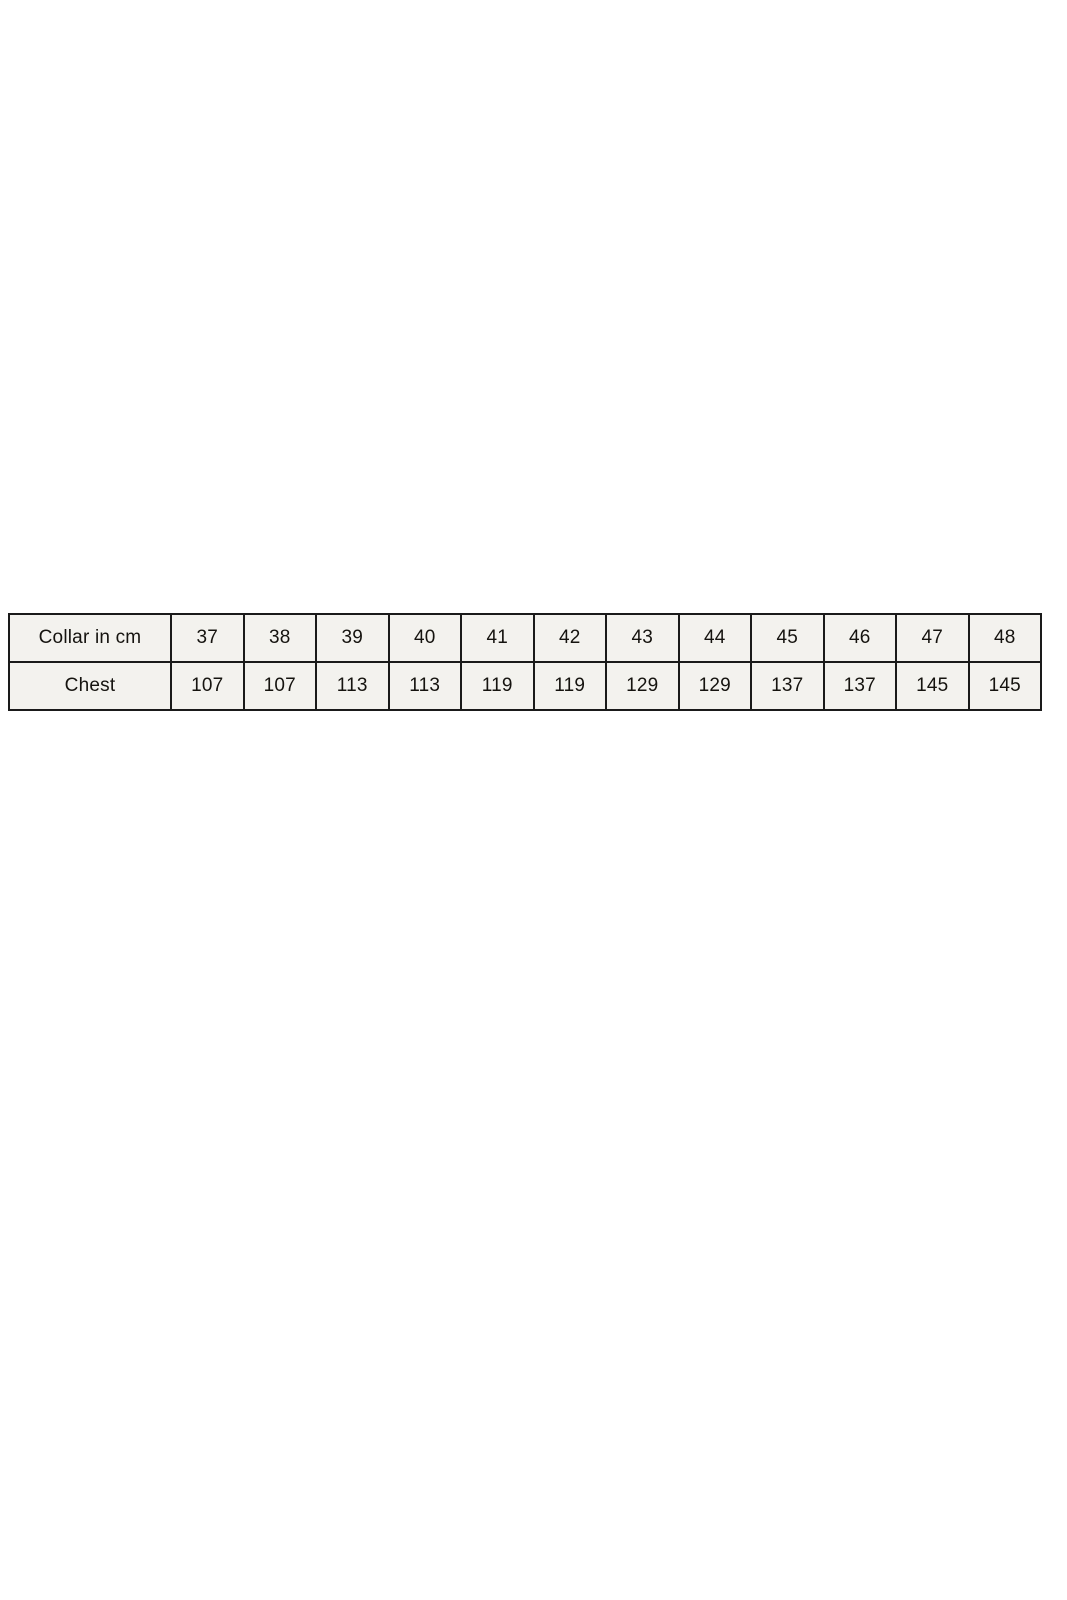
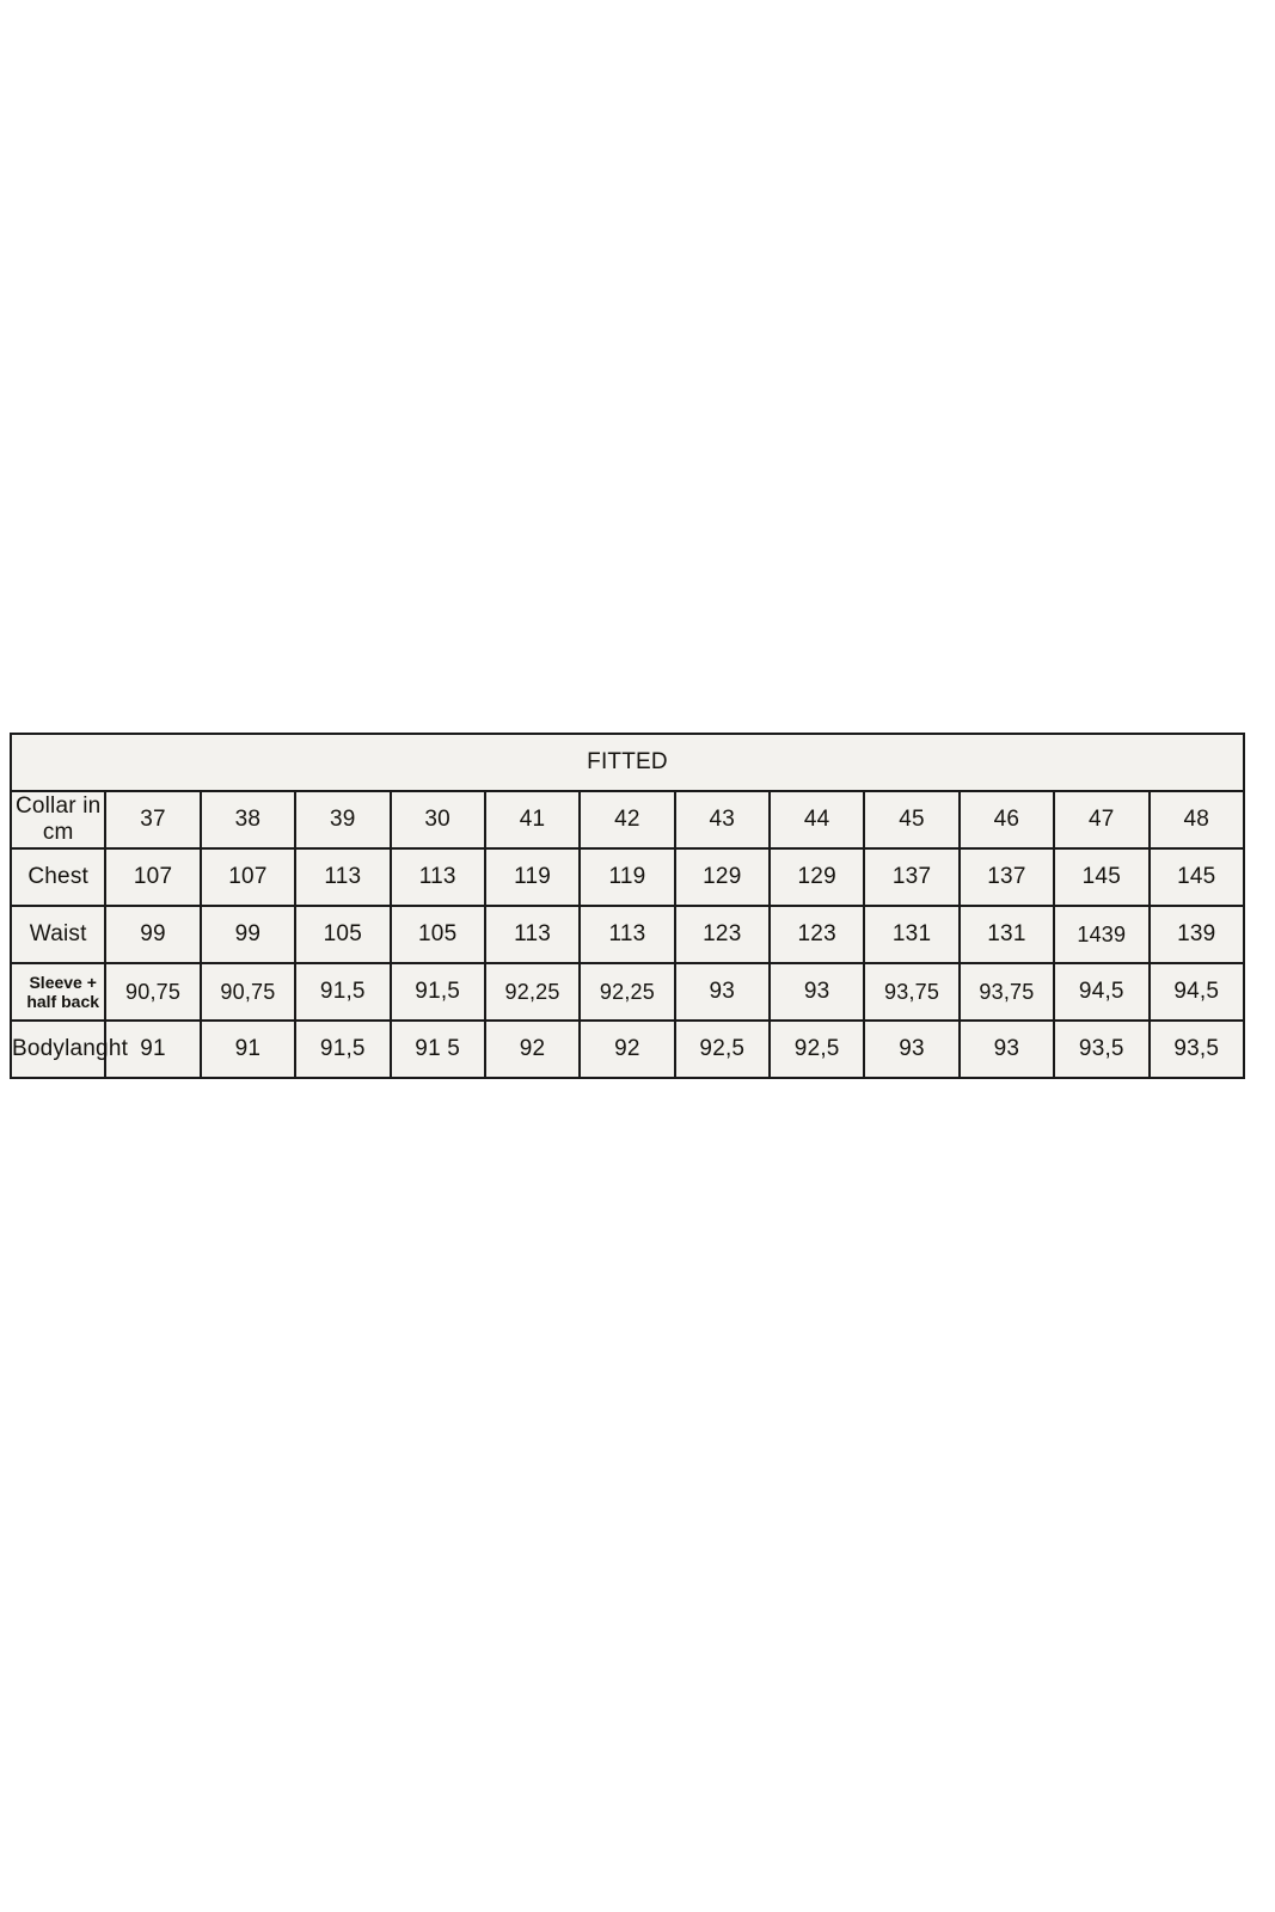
+ FITTED
- Collar in cm	37	38	39	40	41	42	43	44	45	46	47	48
+ Collar in cm	37	38	39	30	41	42	43	44	45	46	47	48
  Chest	107	107	113	113	119	119	129	129	137	137	145	145
+ Waist	99	99	105	105	113	113	123	123	131	131	1439	139
+ Sleeve + half back	90,75	90,75	91,5	91,5	92,25	92,25	93	93	93,75	93,75	94,5	94,5
+ Bodylanght	91	91	91,5	91 5	92	92	92,5	92,5	93	93	93,5	93,5
